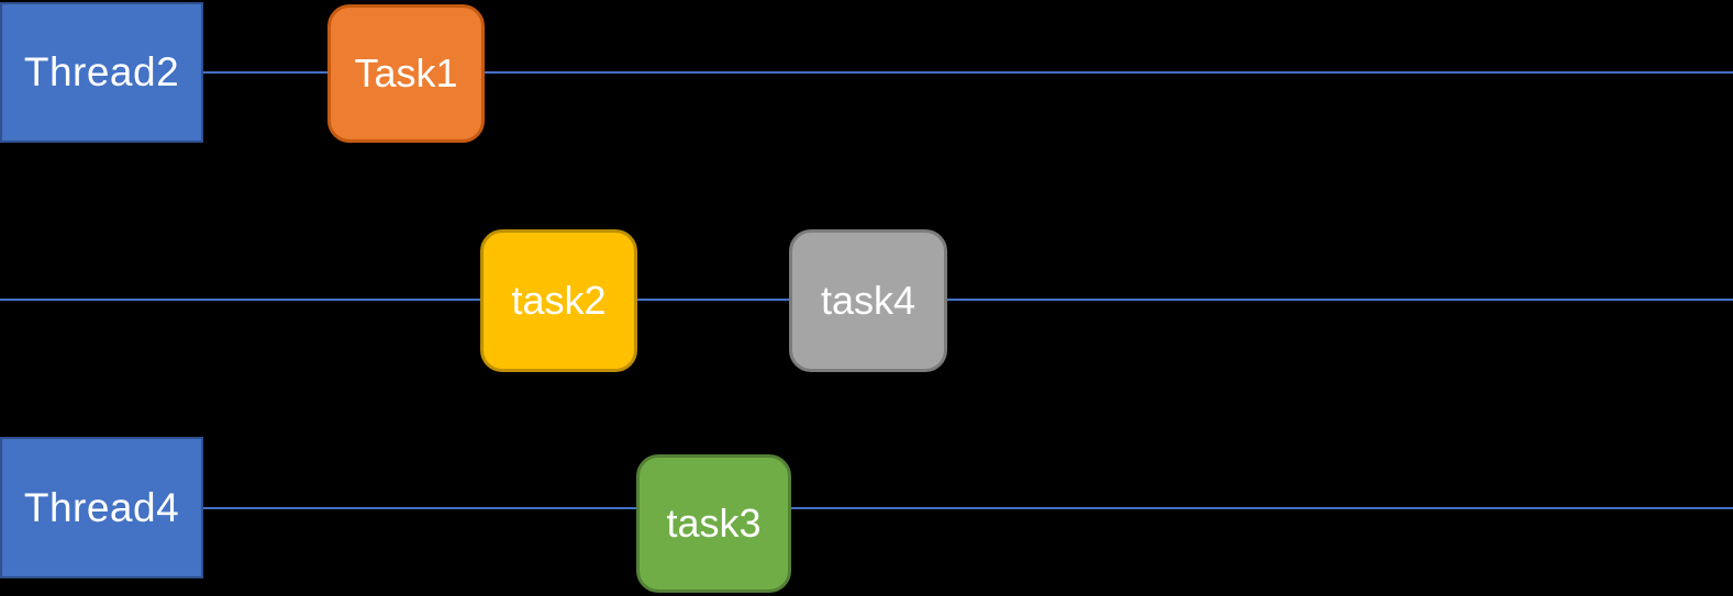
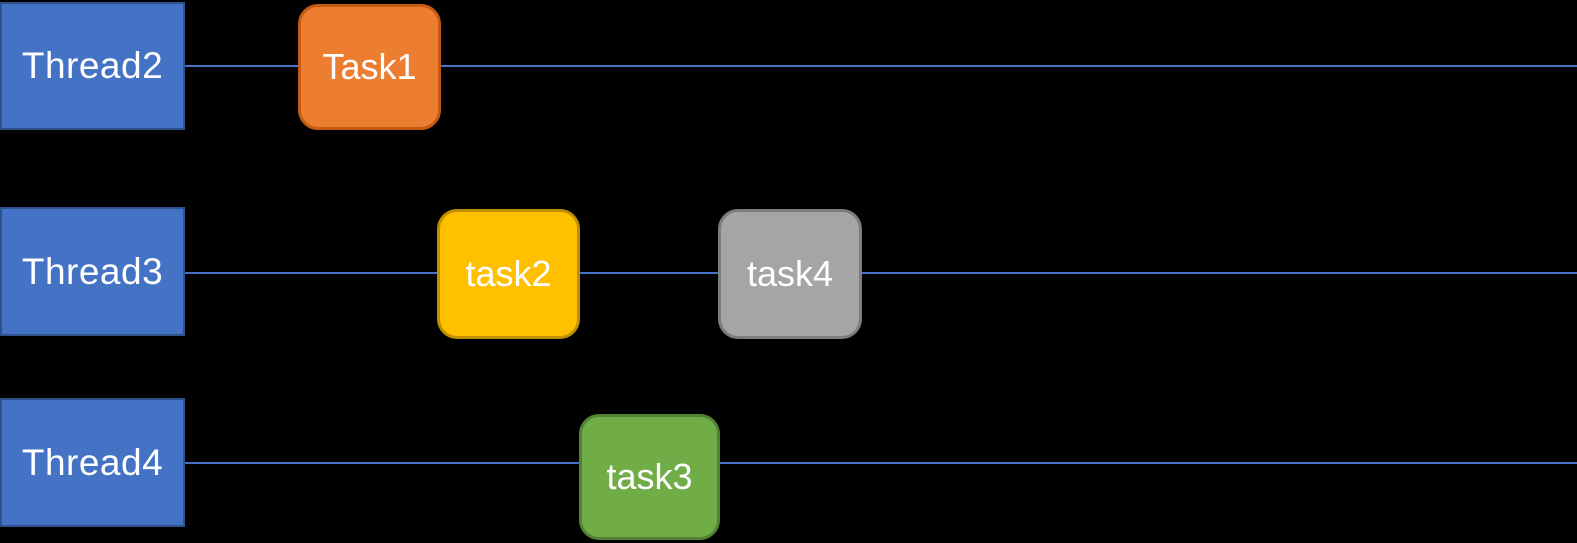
  Thread2
+ Thread3
  Thread4
  Task1
  task2
  task4
  task3
